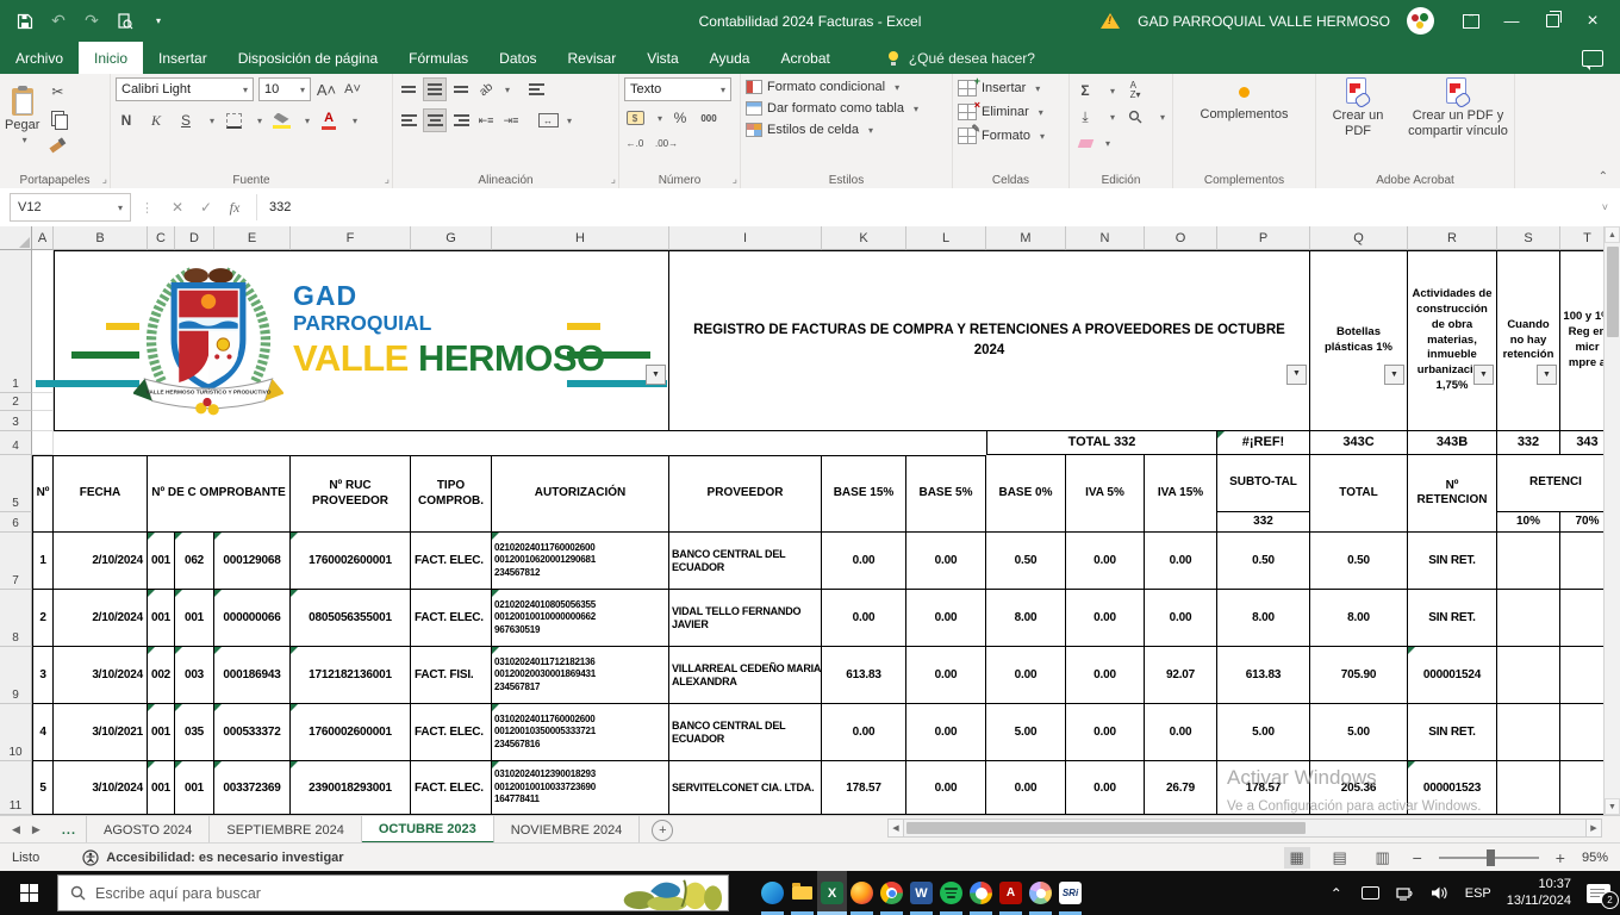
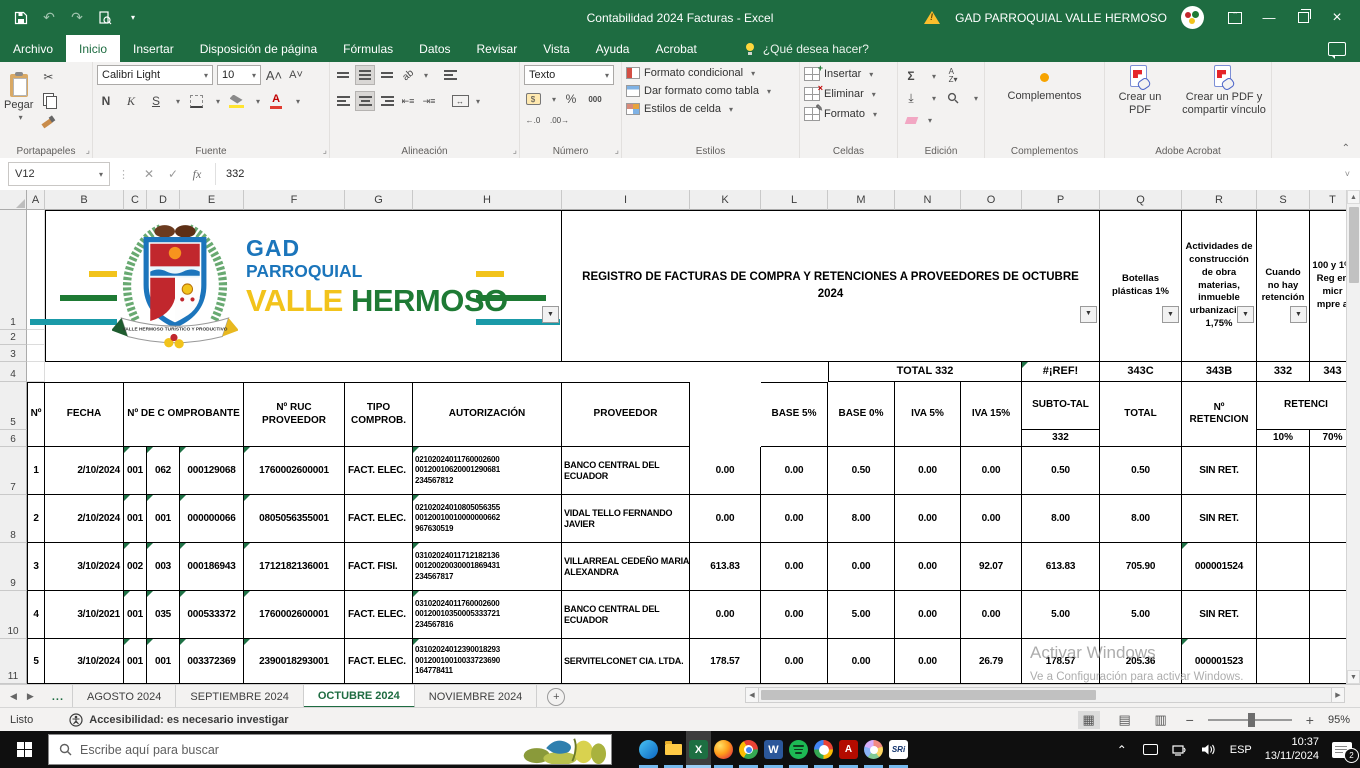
  ↶
  ↷
  ▾
  Contabilidad 2024 Facturas - Excel
  !
  GAD PARROQUIAL VALLE HERMOSO
  —
  ×
  Archivo
  Inicio
  Insertar
  Disposición de página
  Fórmulas
  Datos
  Revisar
  Vista
  Ayuda
  Acrobat
  ¿Qué desea hacer?
  Pegar
  ▾
  ✂
  Portapapeles
  ⌟
  Calibri Light
  ▾
  10
  ▾
  A˄
  A˅
  N
  K
  S
  ▾
  ▾
  ▾
  A
  ▾
  Fuente
  ⌟
  ▾
  ⇤≡
  ⇥≡
  ↔
  ▾
  Alineación
  ⌟
  Texto
  ▾
  $
  ▾
  %
  000
  ←.0
  .00→
  Número
  ⌟
  Formato condicional
  ▾
  Dar formato como tabla
  ▾
  Estilos de celda
  ▾
  Estilos
  +
  Insertar
  ▾
  ×
  Eliminar
  ▾
  ✎
  Formato
  ▾
  Celdas
  Σ
  ▾
  A
  Z▾
  ⤓
  ▾
  ▾
  ▾
  Edición
  Complementos
  Complementos
  Crear un PDF
  Crear un PDF y compartir vínculo
  Adobe Acrobat
  ⌃
  V12
  ▾
  ⋮
  ✕
  ✓
  fx
  332
  ˅
  GAD
  PARROQUIAL
  VALLE HERMOSO
  REGISTRO DE FACTURAS DE COMPRA Y RETENCIONES A PROVEEDORES DE OCTUBRE 2024
  Botellas plásticas 1%
  Actividades de construcción de obra materias, inmueble urbanizaci 1,75%
  Cuando no hay retención
  100 y 1 Reg e micr mpre
  TOTAL 332
  #¡REF!
  343C
  343B
  332
  343
  Nº
  FECHA
  Nº DE C OMPROBANTE
  Nº RUC PROVEEDOR
  TIPO COMPROB.
  AUTORIZACIÓN
  PROVEEDOR
- BASE 15%
  BASE 5%
  BASE 0%
  IVA 5%
  IVA 15%
  SUBTO-TAL
  332
  TOTAL
  Nº RETENCION
  RETENCI
  10%
  70%
  A
  B
  C
  D
  E
  F
  G
  H
  I
  K
  L
  M
  N
  O
  P
  Q
  R
  S
  T
  1
  2
  3
  4
  5
  6
  7
  8
  9
  10
  11
  1
  2/10/2024
  001
  062
  000129068
  1760002600001
  FACT. ELEC.
  02102024011760002600
  00120010620001290681
  234567812
  BANCO CENTRAL DEL ECUADOR
  0.00
  0.00
  0.50
  0.00
  0.00
  0.50
  0.50
  SIN RET.
  2
  2/10/2024
  001
  001
  000000066
  0805056355001
  FACT. ELEC.
  02102024010805056355
  00120010010000000662
  967630519
  VIDAL TELLO FERNANDO JAVIER
  0.00
  0.00
  8.00
  0.00
  0.00
  8.00
  8.00
  SIN RET.
  3
  3/10/2024
  002
  003
  000186943
  1712182136001
  FACT. FISI.
  03102024011712182136
  00120020030001869431
  234567817
  VILLARREAL CEDEÑO MARIA ALEXANDRA
  613.83
  0.00
  0.00
  0.00
  92.07
  613.83
  705.90
  000001524
  4
  3/10/2021
  001
  035
  000533372
  1760002600001
  FACT. ELEC.
  03102024011760002600
  00120010350005333721
  234567816
  BANCO CENTRAL DEL ECUADOR
  0.00
  0.00
  5.00
  0.00
  0.00
  5.00
  5.00
  SIN RET.
  5
  3/10/2024
  001
  001
  003372369
  2390018293001
  FACT. ELEC.
  03102024012390018293
  00120010010033723690
  164778411
  SERVITELCONET CIA. LTDA.
  178.57
  0.00
  0.00
  0.00
  26.79
  178.57
  205.36
  000001523
  Activar Windows
  Ve a Configuración para activar Windows.
  ◀
  ▶
  ...
  AGOSTO 2024
  SEPTIEMBRE 2024
- OCTUBRE 2023
+ OCTUBRE 2024
  NOVIEMBRE 2024
  +
  Listo
  Accesibilidad: es necesario investigar
  ▦
  ▤
  ▥
  −
  +
  95%
  Escribe aquí para buscar
  X
  W
  A
  SRi
  ⌃
  ESP
  10:37
  13/11/2024
  2
